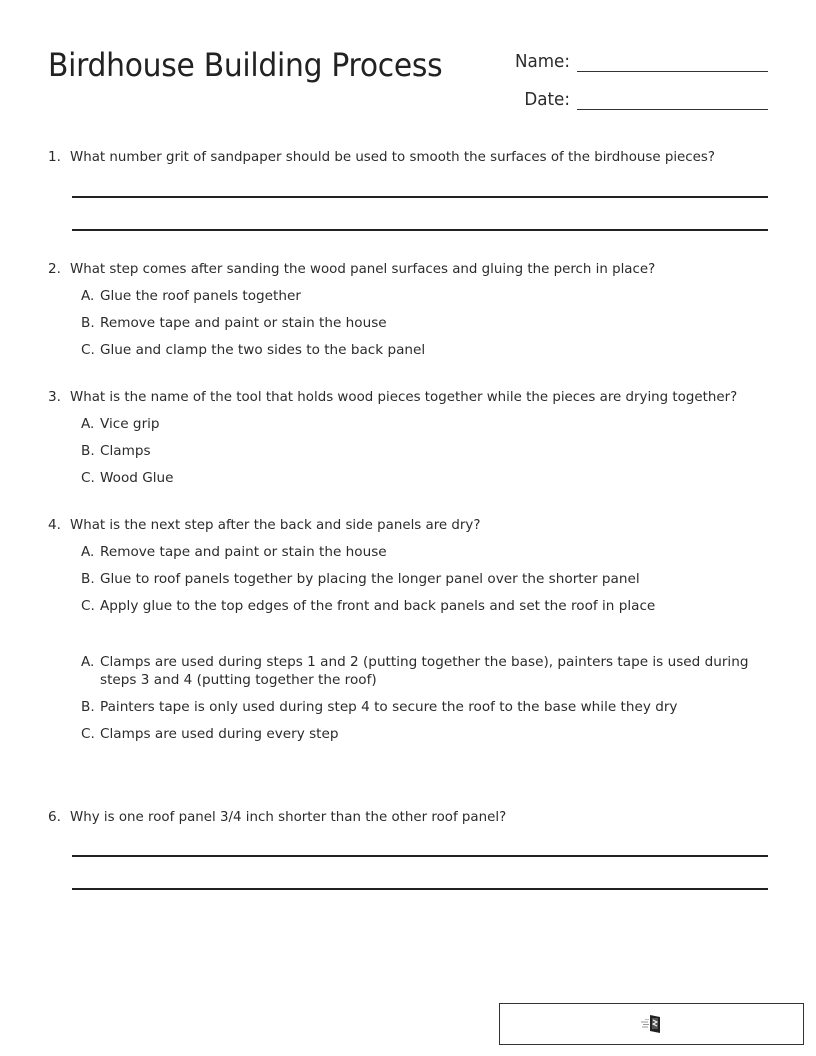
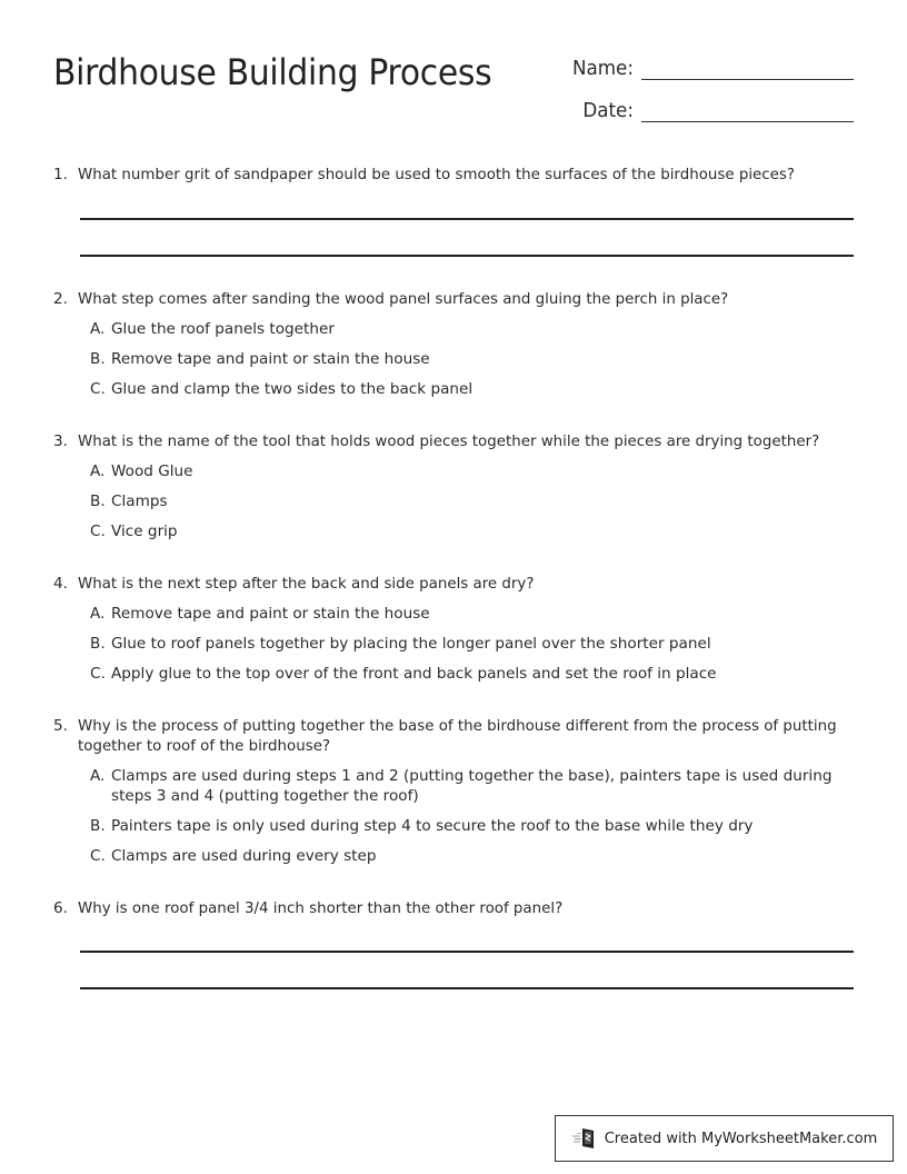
  Birdhouse Building Process
  Name:
  Date:
  1.
  What number grit of sandpaper should be used to smooth the surfaces of the birdhouse pieces?
  2.
  What step comes after sanding the wood panel surfaces and gluing the perch in place?
  A.
  Glue the roof panels together
  B.
  Remove tape and paint or stain the house
  C.
  Glue and clamp the two sides to the back panel
  3.
  What is the name of the tool that holds wood pieces together while the pieces are drying together?
  A.
- Vice grip
+ Wood Glue
  B.
  Clamps
  C.
- Wood Glue
+ Vice grip
  4.
  What is the next step after the back and side panels are dry?
  A.
  Remove tape and paint or stain the house
  B.
  Glue to roof panels together by placing the longer panel over the shorter panel
  C.
- Apply glue to the top edges of the front and back panels and set the roof in place
+ Apply glue to the top over of the front and back panels and set the roof in place
+ 5.
+ Why is the process of putting together the base of the birdhouse different from the process of putting together to roof of the birdhouse?
  A.
  Clamps are used during steps 1 and 2 (putting together the base), painters tape is used during steps 3 and 4 (putting together the roof)
  B.
  Painters tape is only used during step 4 to secure the roof to the base while they dry
  C.
  Clamps are used during every step
  6.
  Why is one roof panel 3/4 inch shorter than the other roof panel?
+ Created with MyWorksheetMaker.com
